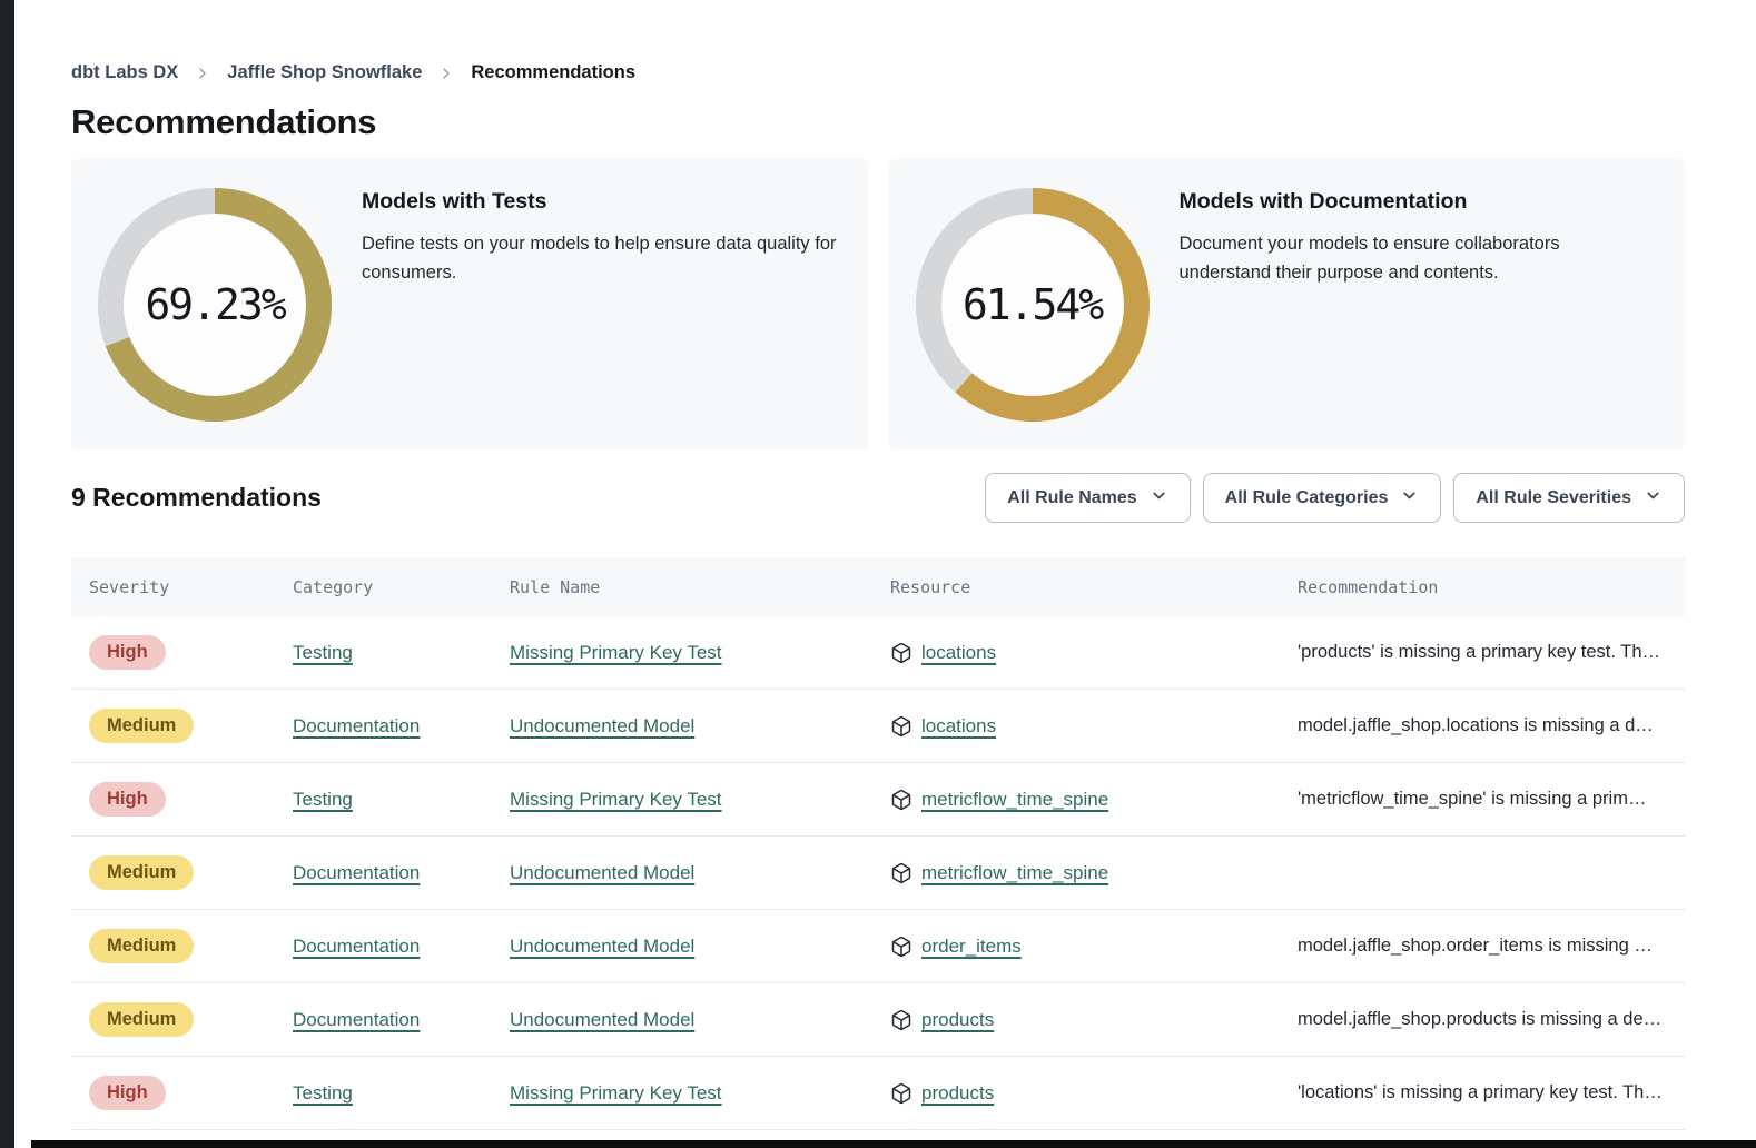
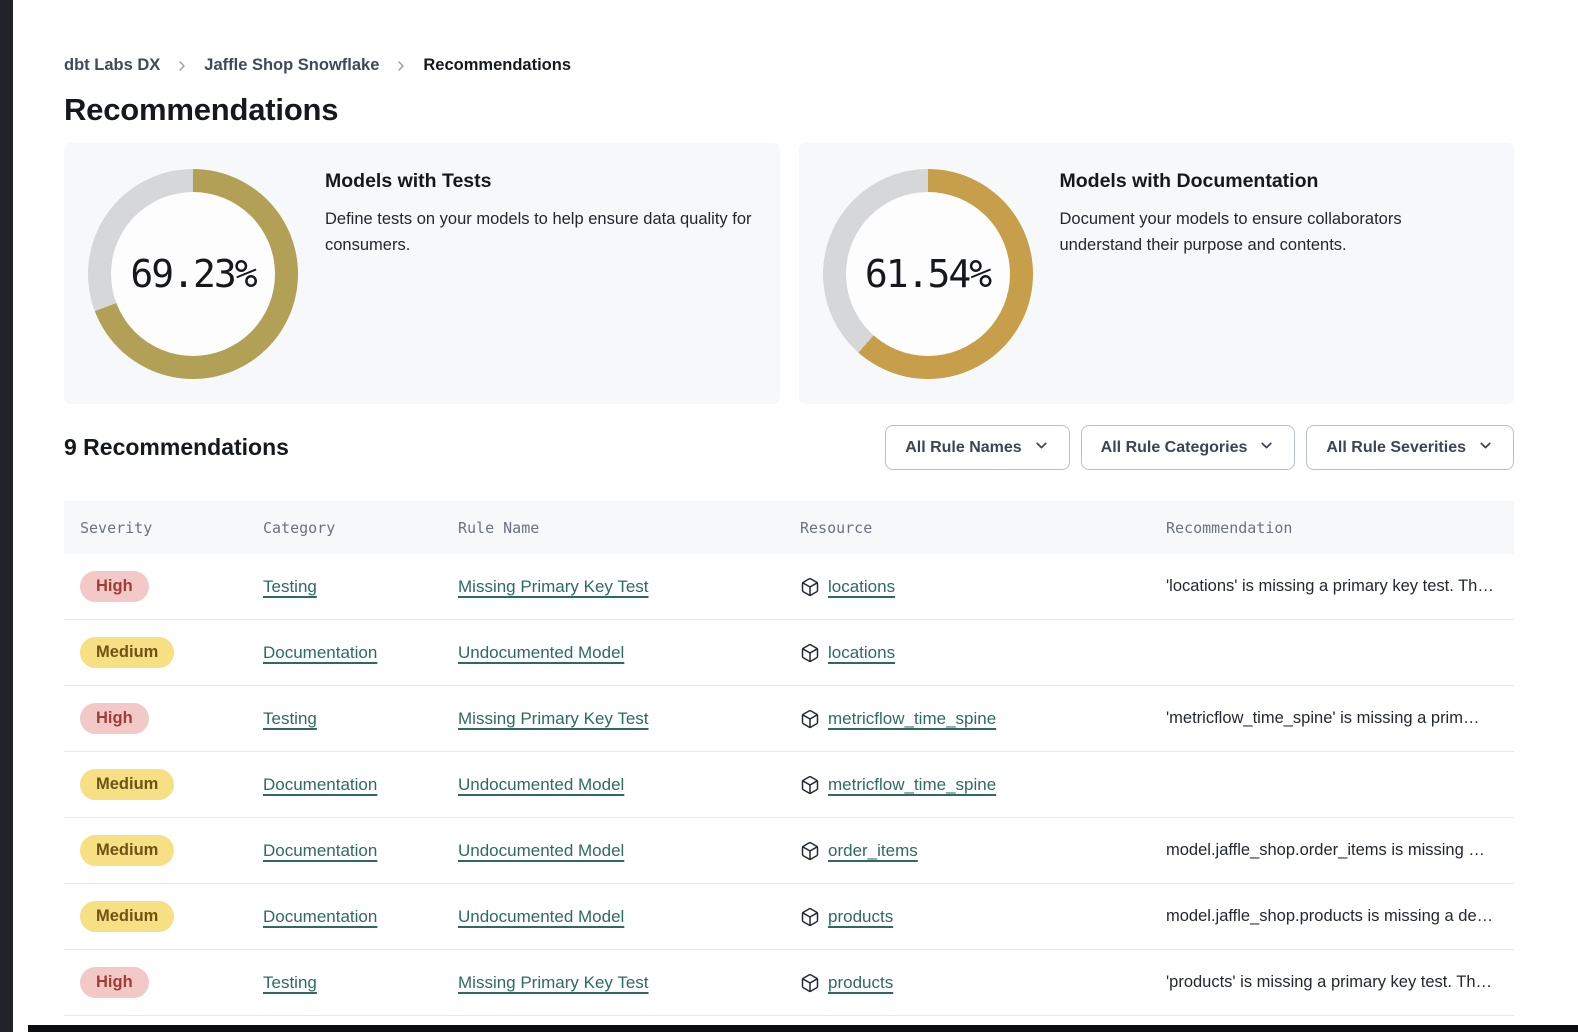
  dbt Labs DX
  Jaffle Shop Snowflake
  Recommendations
  Recommendations
  69.23%
  Models with Tests
  Define tests on your models to help ensure data quality for consumers.
  61.54%
  Models with Documentation
  Document your models to ensure collaborators understand their purpose and contents.
  9 Recommendations
  All Rule Names
  All Rule Categories
  All Rule Severities
  Severity
  Category
  Rule Name
  Resource
  Recommendation
  High
  Testing
  Missing Primary Key Test
  locations
- 'products' is missing a primary key test. Th…
+ 'locations' is missing a primary key test. Th…
  Medium
  Documentation
  Undocumented Model
  locations
- model.jaffle_shop.locations is missing a d…
  High
  Testing
  Missing Primary Key Test
  metricflow_time_spine
  'metricflow_time_spine' is missing a prim…
  Medium
  Documentation
  Undocumented Model
  metricflow_time_spine
  Medium
  Documentation
  Undocumented Model
  order_items
  model.jaffle_shop.order_items is missing …
  Medium
  Documentation
  Undocumented Model
  products
  model.jaffle_shop.products is missing a de…
  High
  Testing
  Missing Primary Key Test
  products
- 'locations' is missing a primary key test. Th…
+ 'products' is missing a primary key test. Th…
